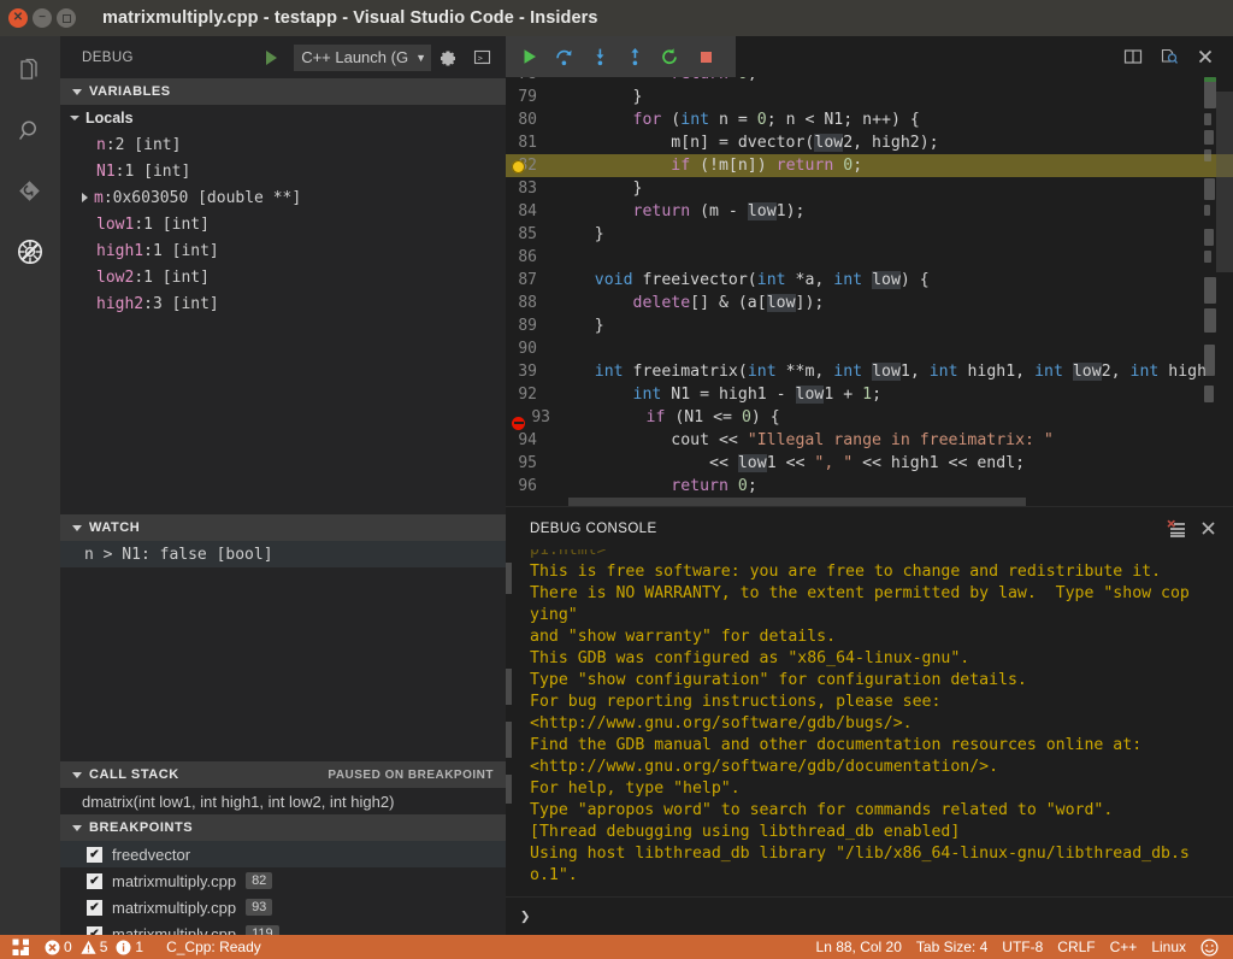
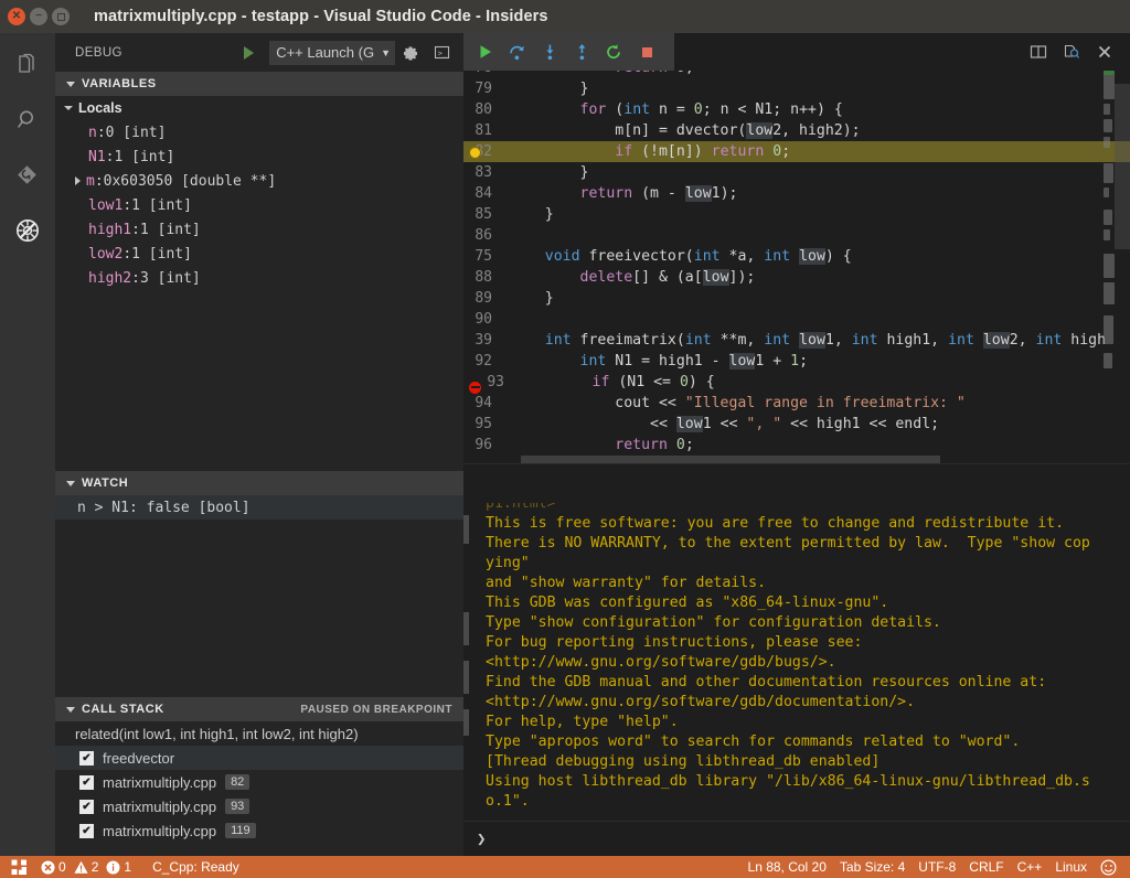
  ✕
  −
  matrixmultiply.cpp - testapp - Visual Studio Code - Insiders
  DEBUG
  C++ Launch (G
  ▼
  >_
  VARIABLES
  Locals
  n
  :
- 2 [int]
+ 0 [int]
  N1
  :
  1 [int]
  m
  :
  0x603050 [double **]
  low1
  :
  1 [int]
  high1
  :
  1 [int]
  low2
  :
  1 [int]
  high2
  :
  3 [int]
  WATCH
  n > N1: false [bool]
  CALL STACK
  PAUSED ON BREAKPOINT
- dmatrix(int low1, int high1, int low2, int high2)
+ related(int low1, int high1, int low2, int high2)
- BREAKPOINTS
  ✔
  freedvector
  ✔
  matrixmultiply.cpp
  82
  ✔
  matrixmultiply.cpp
  93
  ✔
  matrixmultiply.cpp
  119
  79
  }
  80
  for (int n = 0; n < N1; n++) {
  81
  m[n] = dvector(low2, high2);
  if (!m[n]) return 0;
  83
  }
  84
  return (m - low1);
  85
  }
  86
- 87
+ 75
  void freeivector(int *a, int low) {
  88
  delete[] & (a[low]);
  89
  }
  90
  39
  int freeimatrix(int **m, int low1, int high1, int low2, int high
  92
  int N1 = high1 - low1 + 1;
  93
  if (N1 <= 0) {
  94
  cout << "Illegal range in freeimatrix: "
  95
  << low1 << ", " << high1 << endl;
  96
  return 0;
- DEBUG CONSOLE
  p1.html>
  This is free software: you are free to change and redistribute it.
  There is NO WARRANTY, to the extent permitted by law. Type "show cop
  ying"
  and "show warranty" for details.
  This GDB was configured as "x86_64-linux-gnu".
  Type "show configuration" for configuration details.
  For bug reporting instructions, please see:
  <http://www.gnu.org/software/gdb/bugs/>.
  Find the GDB manual and other documentation resources online at:
  <http://www.gnu.org/software/gdb/documentation/>.
  For help, type "help".
  Type "apropos word" to search for commands related to "word".
  [Thread debugging using libthread_db enabled]
  Using host libthread_db library "/lib/x86_64-linux-gnu/libthread_db.s
  o.1".
  ❯
  0
- 5
+ 2
  1
  C_Cpp: Ready
  Ln 88, Col 20
  Tab Size: 4
  UTF-8
  CRLF
  C++
  Linux
